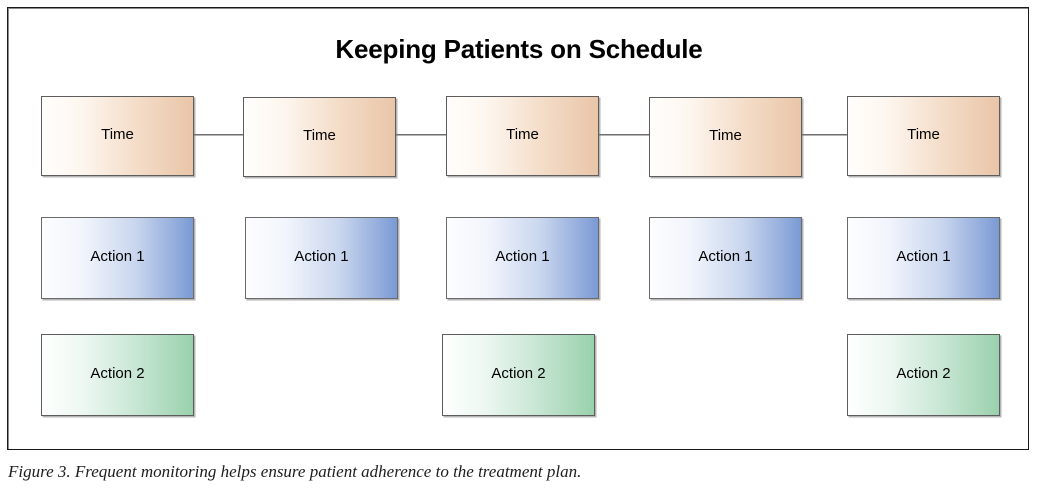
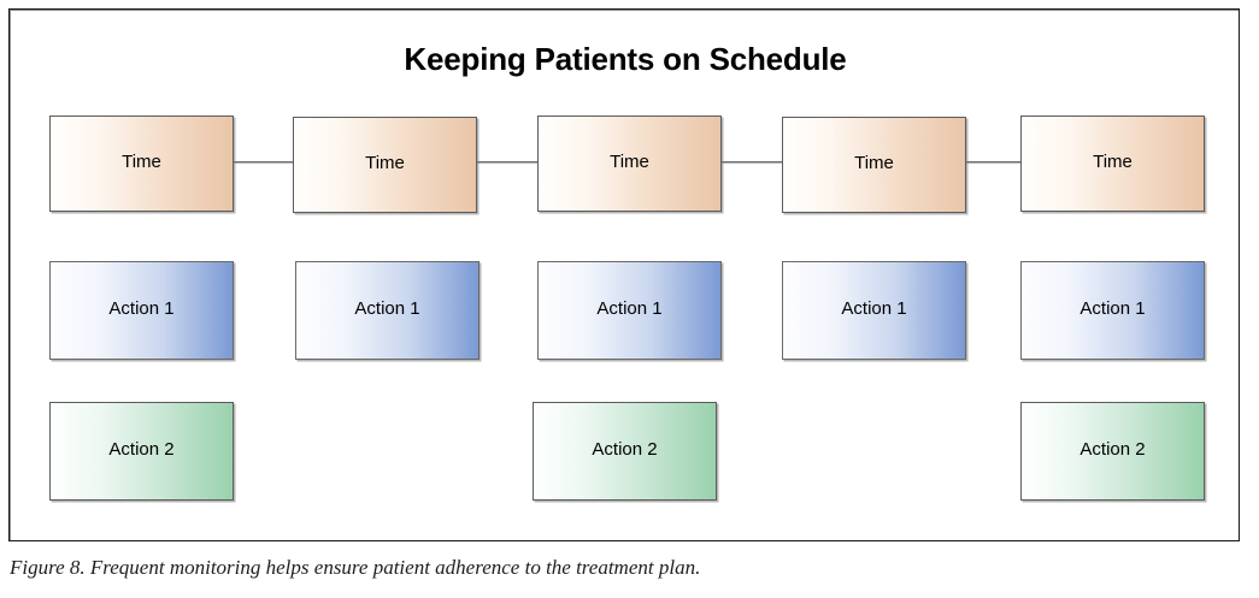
  Keeping Patients on Schedule
  Time
  Time
  Time
  Time
  Time
  Action 1
  Action 1
  Action 1
  Action 1
  Action 1
  Action 2
  Action 2
  Action 2
- Figure 3. Frequent monitoring helps ensure patient adherence to the treatment plan.
+ Figure 8. Frequent monitoring helps ensure patient adherence to the treatment plan.
